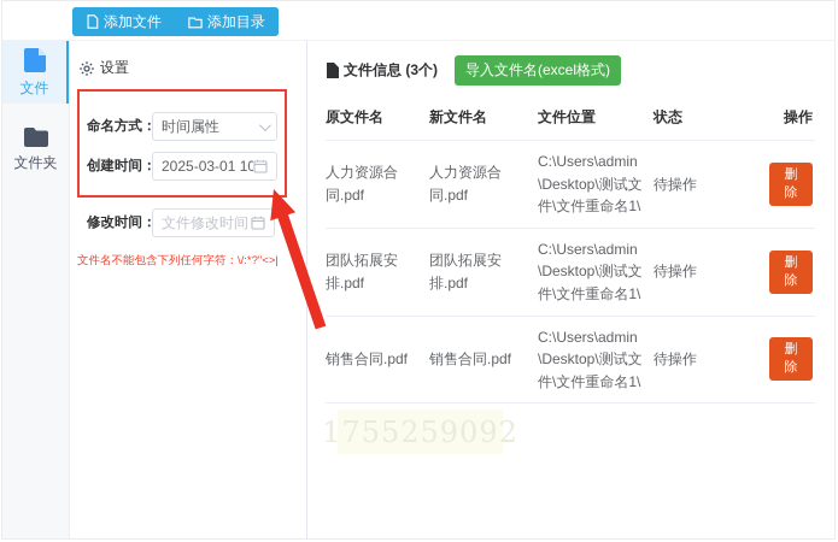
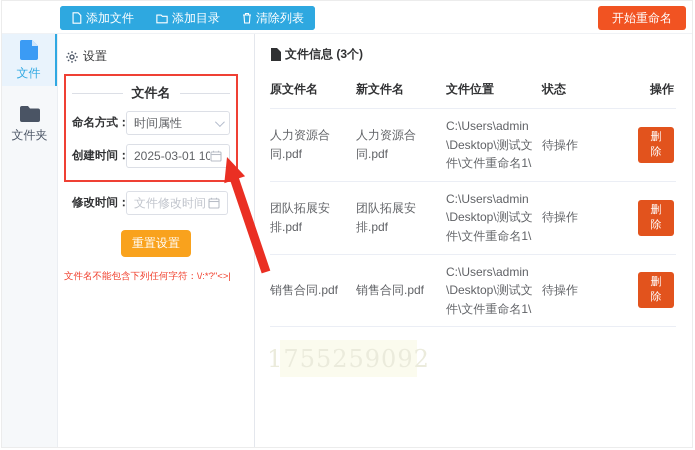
  添加文件
  添加目录
+ 清除列表
+ 开始重命名
  文件
  文件夹
  设置
+ 文件名
  命名方式：
  时间属性
  创建时间：
  2025-03-01 10
  修改时间：
  文件修改时间
+ 重置设置
  文件名不能包含下列任何字符：\/:*?"<>|
  文件信息 (3个)
- 导入文件名(excel格式)
  原文件名	新文件名	文件位置	状态	操作
  人力资源合同.pdf	人力资源合同.pdf	C:\Users\admin\Desktop\测试文件\文件重命名1\	待操作	删除
  团队拓展安排.pdf	团队拓展安排.pdf	C:\Users\admin\Desktop\测试文件\文件重命名1\	待操作	删除
  销售合同.pdf	销售合同.pdf	C:\Users\admin\Desktop\测试文件\文件重命名1\	待操作	删除
